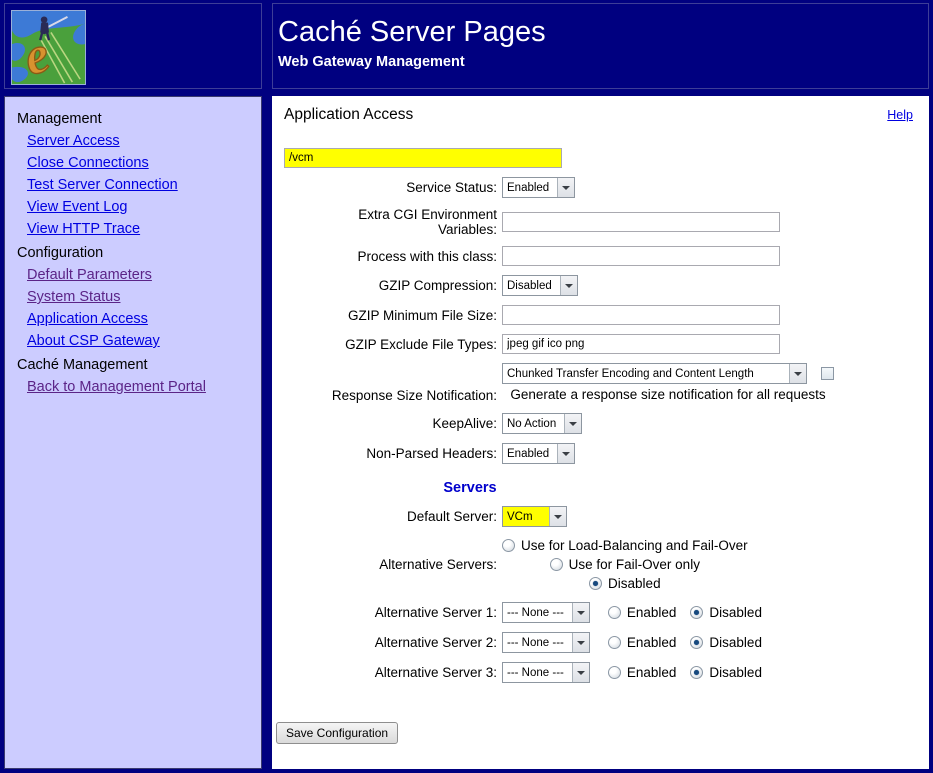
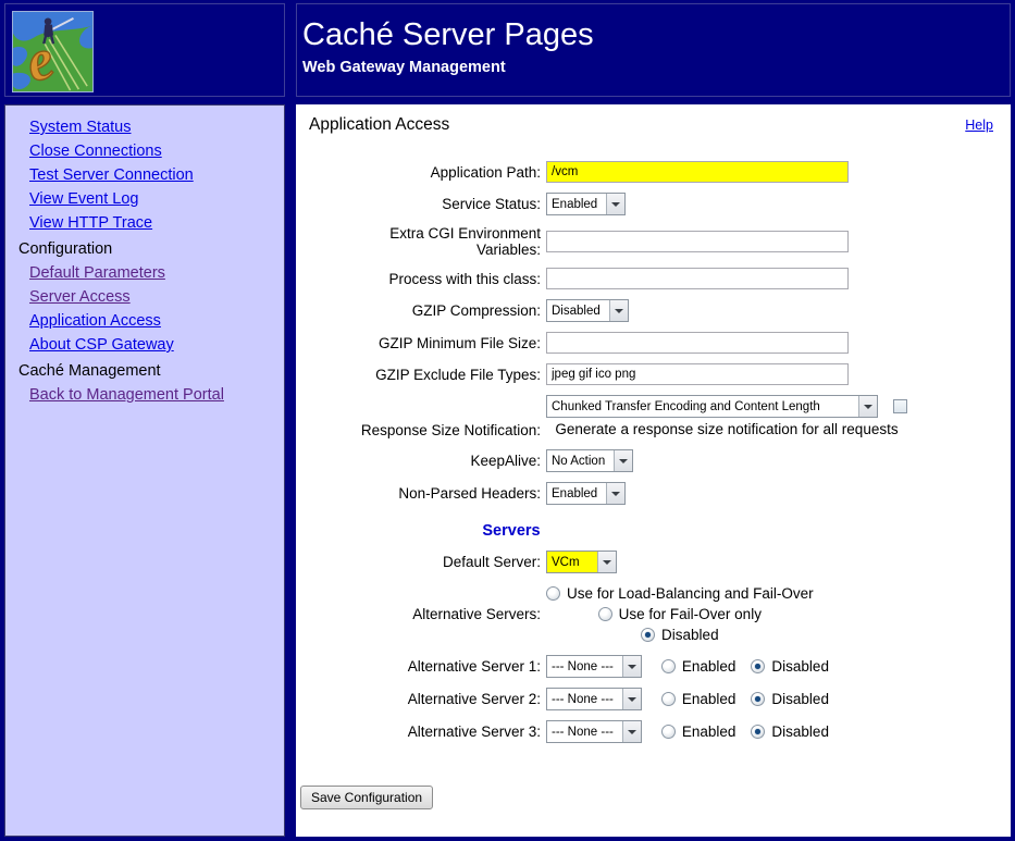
  Caché Server Pages
  Web Gateway Management
- Management
- Server Access
+ System Status
  Close Connections
  Test Server Connection
  View Event Log
  View HTTP Trace
  Configuration
  Default Parameters
- System Status
+ Server Access
  Application Access
  About CSP Gateway
  Caché Management
  Back to Management Portal
  Application Access
  Help
+ Application Path:
  /vcm
  Service Status:
  Enabled
  Extra CGI Environment Variables:
  Process with this class:
  GZIP Compression:
  Disabled
  GZIP Minimum File Size:
  GZIP Exclude File Types:
  jpeg gif ico png
  Response Size Notification:
  Chunked Transfer Encoding and Content Length
  Generate a response size notification for all requests
  KeepAlive:
  No Action
  Non-Parsed Headers:
  Enabled
  Servers
  Default Server:
  VCm
  Alternative Servers:
  Use for Load-Balancing and Fail-Over
  Use for Fail-Over only
  Disabled
  Alternative Server 1:
  --- None ---
  Enabled
  Disabled
  Alternative Server 2:
  --- None ---
  Enabled
  Disabled
  Alternative Server 3:
  --- None ---
  Enabled
  Disabled
  Save Configuration
